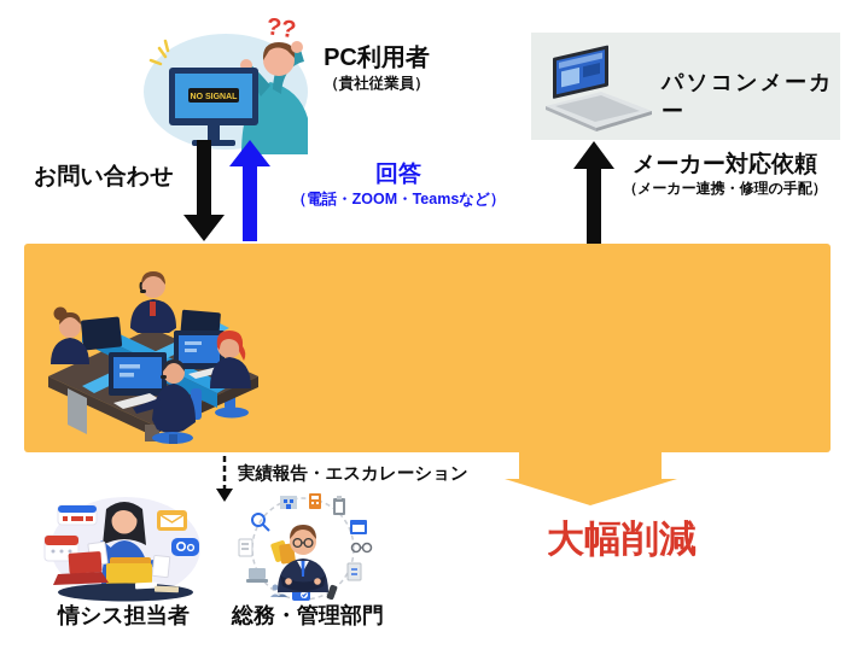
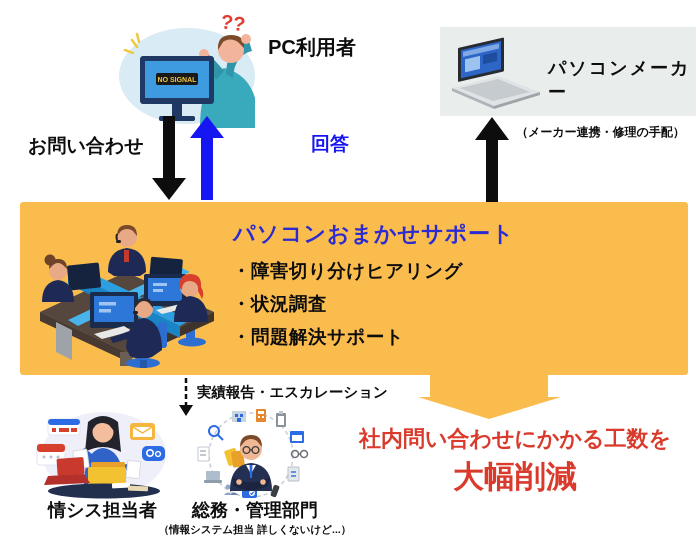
  PC利用者
- （貴社従業員）
  パソコンメーカー
  お問い合わせ
  回答
- （電話・ZOOM・Teamsなど）
- メーカー対応依頼
  （メーカー連携・修理の手配）
+ パソコンおまかせサポート
+ ・障害切り分けヒアリング
+ ・状況調査
+ ・問題解決サポート
  実績報告・エスカレーション
+ 社内問い合わせにかかる工数を
  大幅削減
  情シス担当者
  総務・管理部門
+ （情報システム担当 詳しくないけど...）
